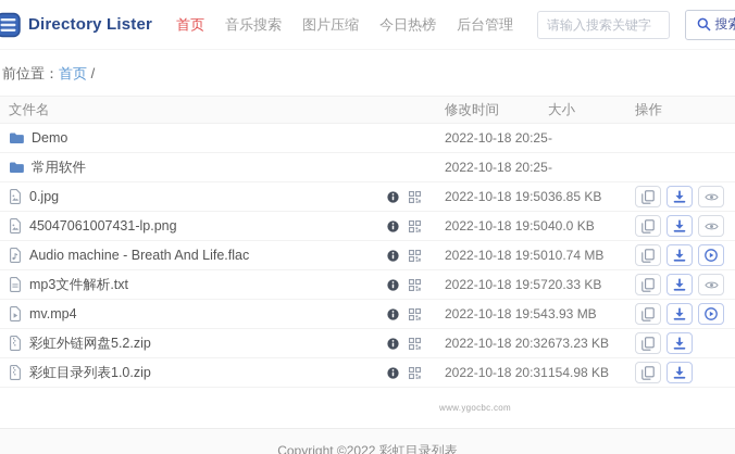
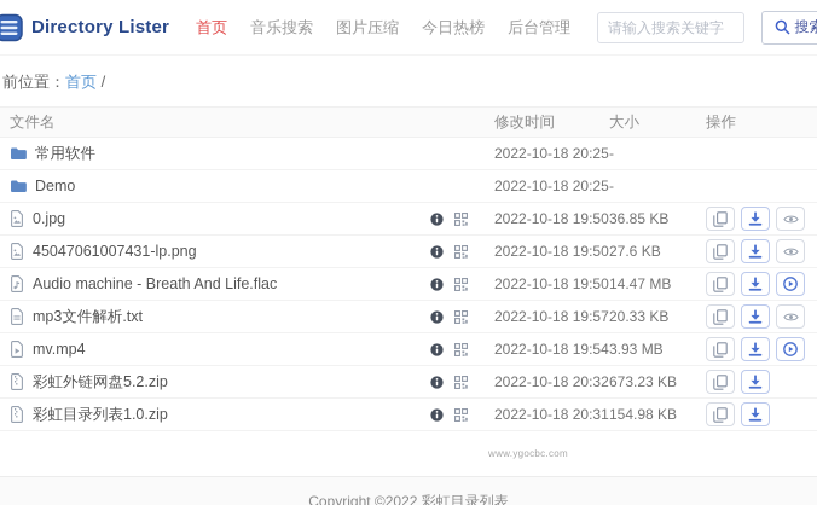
  Directory Lister
  首页
  音乐搜索
  图片压缩
  今日热榜
  后台管理
  请输入搜索关键字
  前位置：首页 /
  文件名
  修改时间
  大小
  操作
- Demo
+ 常用软件
  2022-10-18 20:25
  -
- 常用软件
+ Demo
  2022-10-18 20:25
  -
  0.jpg
  2022-10-18 19:50
  36.85 KB
  45047061007431-lp.png
  2022-10-18 19:50
- 40.0 KB
+ 27.6 KB
  Audio machine - Breath And Life.flac
  2022-10-18 19:50
- 10.74 MB
+ 14.47 MB
  mp3文件解析.txt
  2022-10-18 19:57
  20.33 KB
  mv.mp4
  2022-10-18 19:54
  3.93 MB
  彩虹外链网盘5.2.zip
  2022-10-18 20:32
  673.23 KB
  彩虹目录列表1.0.zip
  2022-10-18 20:31
  154.98 KB
  www.ygocbc.com
  Copyright ©2022 彩虹目录列表
